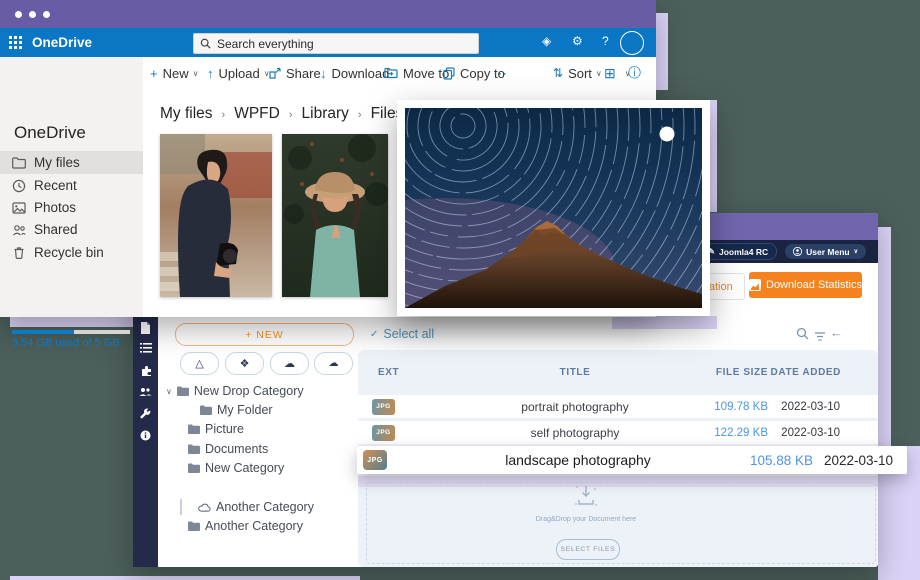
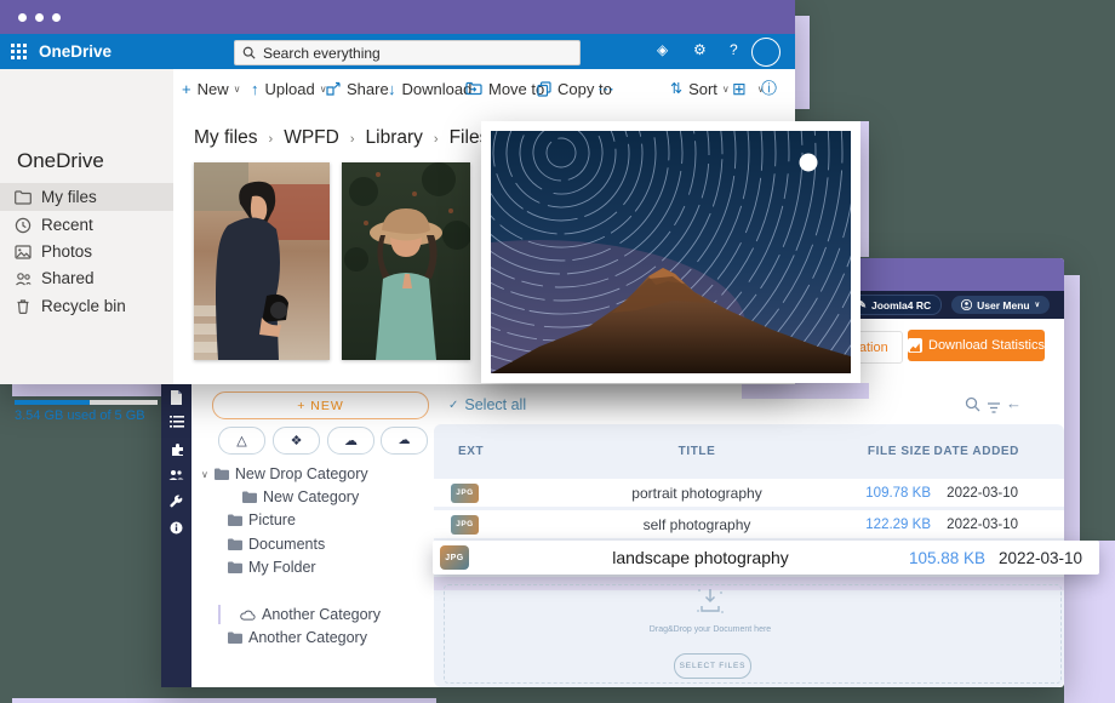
  ✎
  Joomla4 RC
  User Menu
  Download Statistics
  + NEW
  △
  ❖
  ☁
  ☁
  ∨
  New Drop Category
- My Folder
+ New Category
  Picture
  Documents
- New Category
+ My Folder
  Another Category
  Another Category
  ✓
  Select all
  ←
  EXT
  TITLE
  FILE SIZE
  DATE ADDED
  portrait photography
  109.78 KB
  2022-03-10
  self photography
  122.29 KB
  2022-03-10
  OneDrive
  Search everything
  ◈
  ⚙
  ?
  OneDrive
  My files
  Recent
  Photos
  Shared
  Recycle bin
  3.54 GB used of 5 GB
  +
  New
  ∨
  ↑
  Upload
  ∨
  Share
  ↓
  Download
  Move to
  Copy to
  ⋯
  ⇅
  Sort
  ∨
  ⊞
  ∨
  ⓘ
  My files
  ›
  WPFD
  ›
  Library
  ›
  File
  landscape photography
  105.88 KB
  2022-03-10
